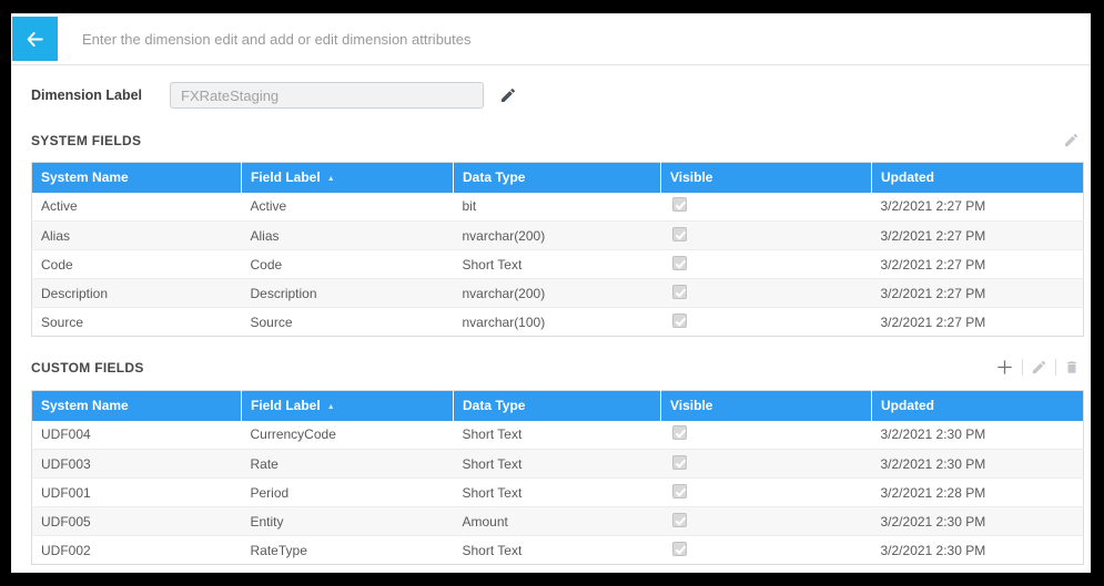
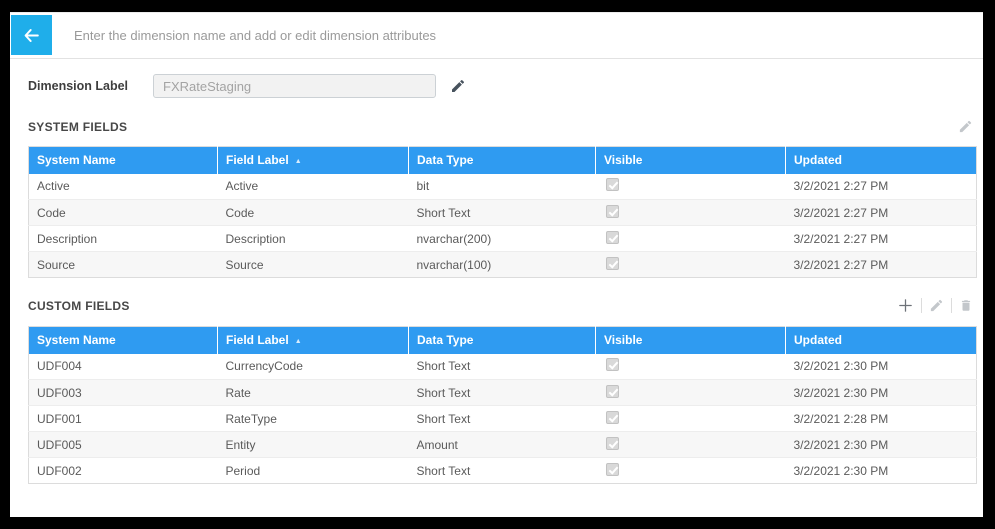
- Enter the dimension edit and add or edit dimension attributes
+ Enter the dimension name and add or edit dimension attributes
  Dimension Label
  FXRateStaging
  SYSTEM FIELDS
  System Name	Field Label	Data Type	Visible	Updated
  Active	Active	bit		3/2/2021 2:27 PM
- Alias	Alias	nvarchar(200)		3/2/2021 2:27 PM
  Code	Code	Short Text		3/2/2021 2:27 PM
  Description	Description	nvarchar(200)		3/2/2021 2:27 PM
  Source	Source	nvarchar(100)		3/2/2021 2:27 PM
  CUSTOM FIELDS
  System Name	Field Label	Data Type	Visible	Updated
  UDF004	CurrencyCode	Short Text		3/2/2021 2:30 PM
  UDF003	Rate	Short Text		3/2/2021 2:30 PM
- UDF001	Period	Short Text		3/2/2021 2:28 PM
+ UDF001	RateType	Short Text		3/2/2021 2:28 PM
  UDF005	Entity	Amount		3/2/2021 2:30 PM
- UDF002	RateType	Short Text		3/2/2021 2:30 PM
+ UDF002	Period	Short Text		3/2/2021 2:30 PM
